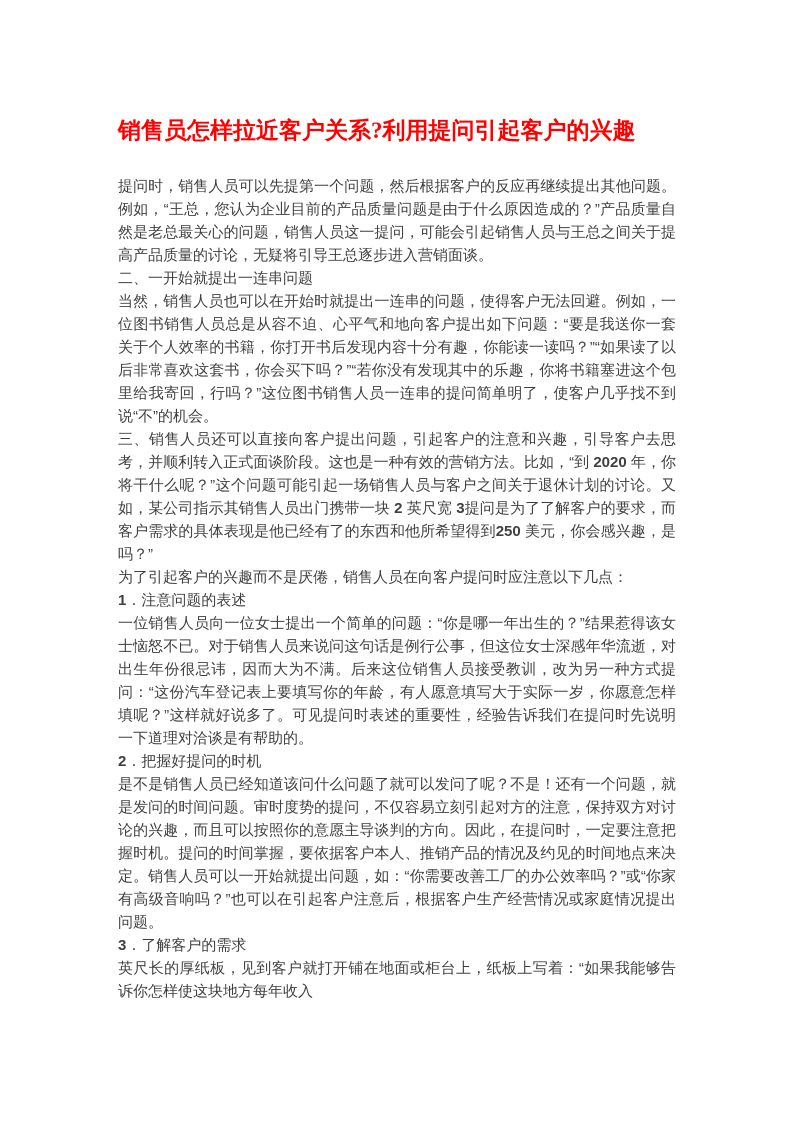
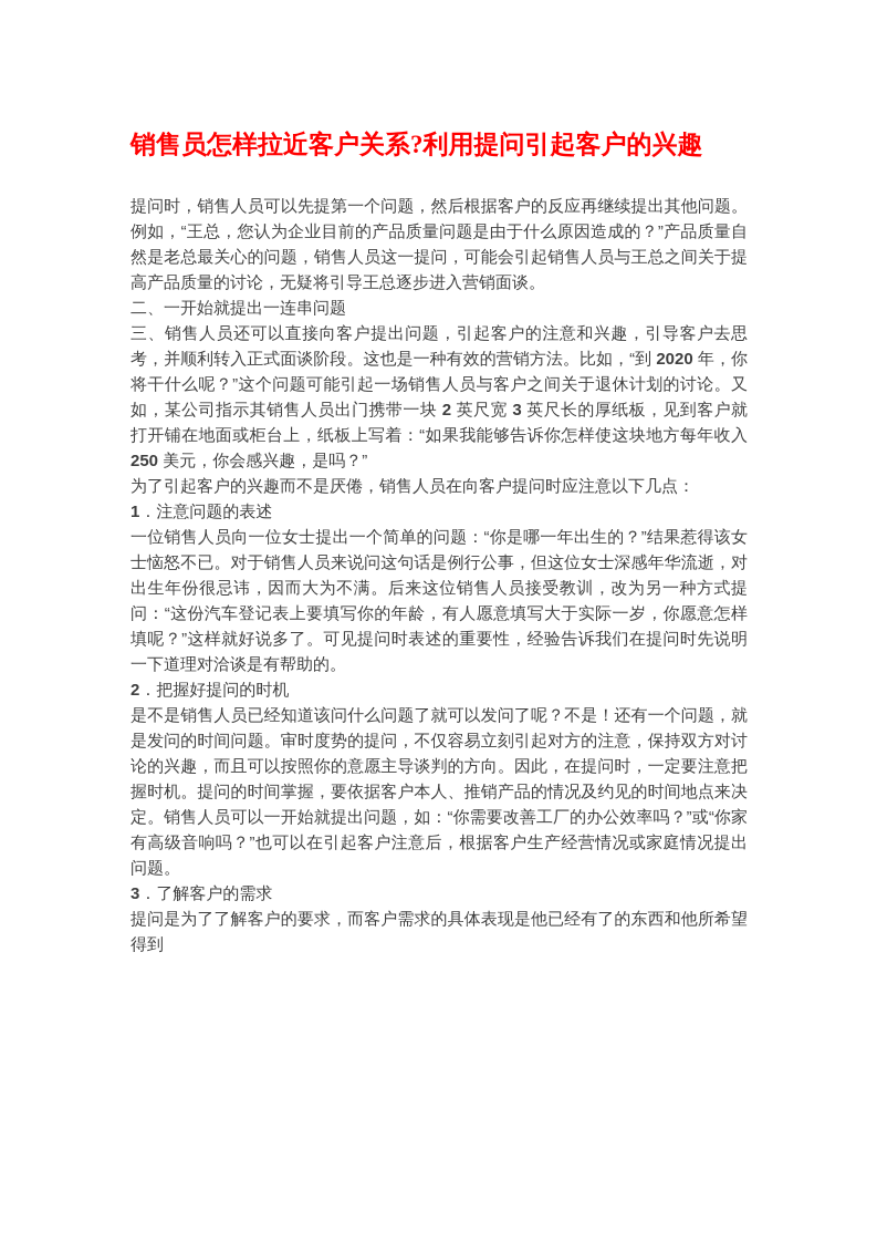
  销售员怎样拉近客户关系?利用提问引起客户的兴趣
  提问时，销售人员可以先提第一个问题，然后根据客户的反应再继续提出其他问题。例如，“王总，您认为企业目前的产品质量问题是由于什么原因造成的？”产品质量自然是老总最关心的问题，销售人员这一提问，可能会引起销售人员与王总之间关于提高产品质量的讨论，无疑将引导王总逐步进入营销面谈。
  二、一开始就提出一连串问题
- 当然，销售人员也可以在开始时就提出一连串的问题，使得客户无法回避。例如，一位图书销售人员总是从容不迫、心平气和地向客户提出如下问题：“要是我送你一套关于个人效率的书籍，你打开书后发现内容十分有趣，你能读一读吗？”“如果读了以后非常喜欢这套书，你会买下吗？”“若你没有发现其中的乐趣，你将书籍塞进这个包里给我寄回，行吗？”这位图书销售人员一连串的提问简单明了，使客户几乎找不到说“不”的机会。
- 三、销售人员还可以直接向客户提出问题，引起客户的注意和兴趣，引导客户去思考，并顺利转入正式面谈阶段。这也是一种有效的营销方法。比如，“到 2020 年，你将干什么呢？”这个问题可能引起一场销售人员与客户之间关于退休计划的讨论。又如，某公司指示其销售人员出门携带一块 2 英尺宽 3提问是为了了解客户的要求，而客户需求的具体表现是他已经有了的东西和他所希望得到250 美元，你会感兴趣，是吗？”
+ 三、销售人员还可以直接向客户提出问题，引起客户的注意和兴趣，引导客户去思考，并顺利转入正式面谈阶段。这也是一种有效的营销方法。比如，“到 2020 年，你将干什么呢？”这个问题可能引起一场销售人员与客户之间关于退休计划的讨论。又如，某公司指示其销售人员出门携带一块 2 英尺宽 3 英尺长的厚纸板，见到客户就打开铺在地面或柜台上，纸板上写着：“如果我能够告诉你怎样使这块地方每年收入 250 美元，你会感兴趣，是吗？”
  为了引起客户的兴趣而不是厌倦，销售人员在向客户提问时应注意以下几点：
  1．注意问题的表述
  一位销售人员向一位女士提出一个简单的问题：“你是哪一年出生的？”结果惹得该女士恼怒不已。对于销售人员来说问这句话是例行公事，但这位女士深感年华流逝，对出生年份很忌讳，因而大为不满。后来这位销售人员接受教训，改为另一种方式提问：“这份汽车登记表上要填写你的年龄，有人愿意填写大于实际一岁，你愿意怎样填呢？”这样就好说多了。可见提问时表述的重要性，经验告诉我们在提问时先说明一下道理对洽谈是有帮助的。
  2．把握好提问的时机
  是不是销售人员已经知道该问什么问题了就可以发问了呢？不是！还有一个问题，就是发问的时间问题。审时度势的提问，不仅容易立刻引起对方的注意，保持双方对讨论的兴趣，而且可以按照你的意愿主导谈判的方向。因此，在提问时，一定要注意把握时机。提问的时间掌握，要依据客户本人、推销产品的情况及约见的时间地点来决定。销售人员可以一开始就提出问题，如：“你需要改善工厂的办公效率吗？”或“你家有高级音响吗？”也可以在引起客户注意后，根据客户生产经营情况或家庭情况提出问题。
  3．了解客户的需求
- 英尺长的厚纸板，见到客户就打开铺在地面或柜台上，纸板上写着：“如果我能够告诉你怎样使这块地方每年收入
+ 提问是为了了解客户的要求，而客户需求的具体表现是他已经有了的东西和他所希望得到
